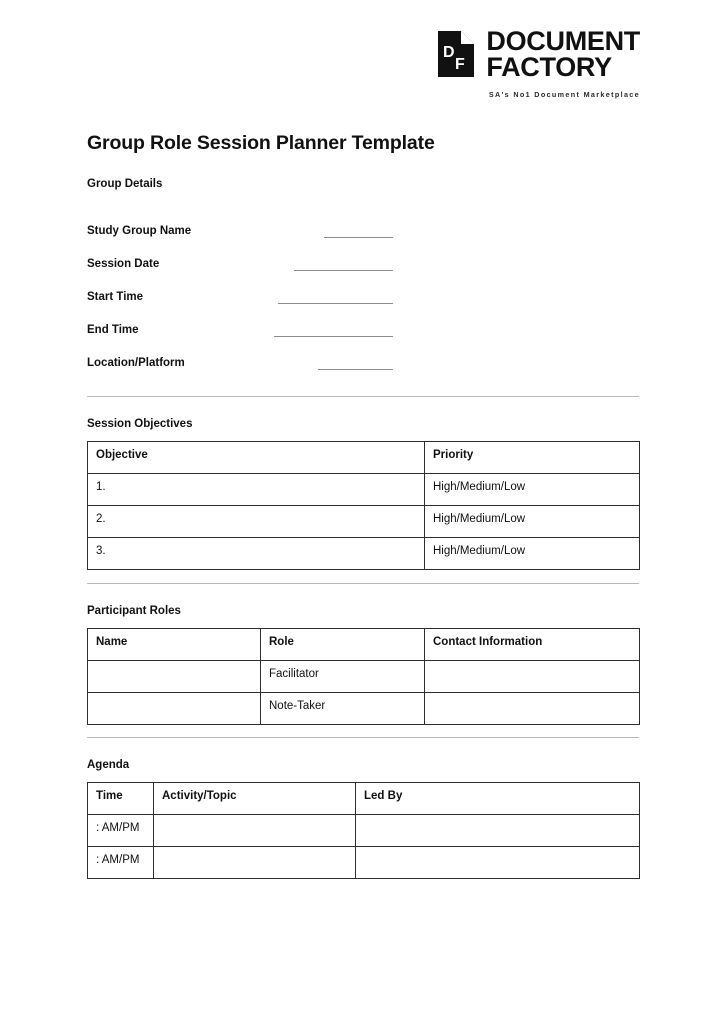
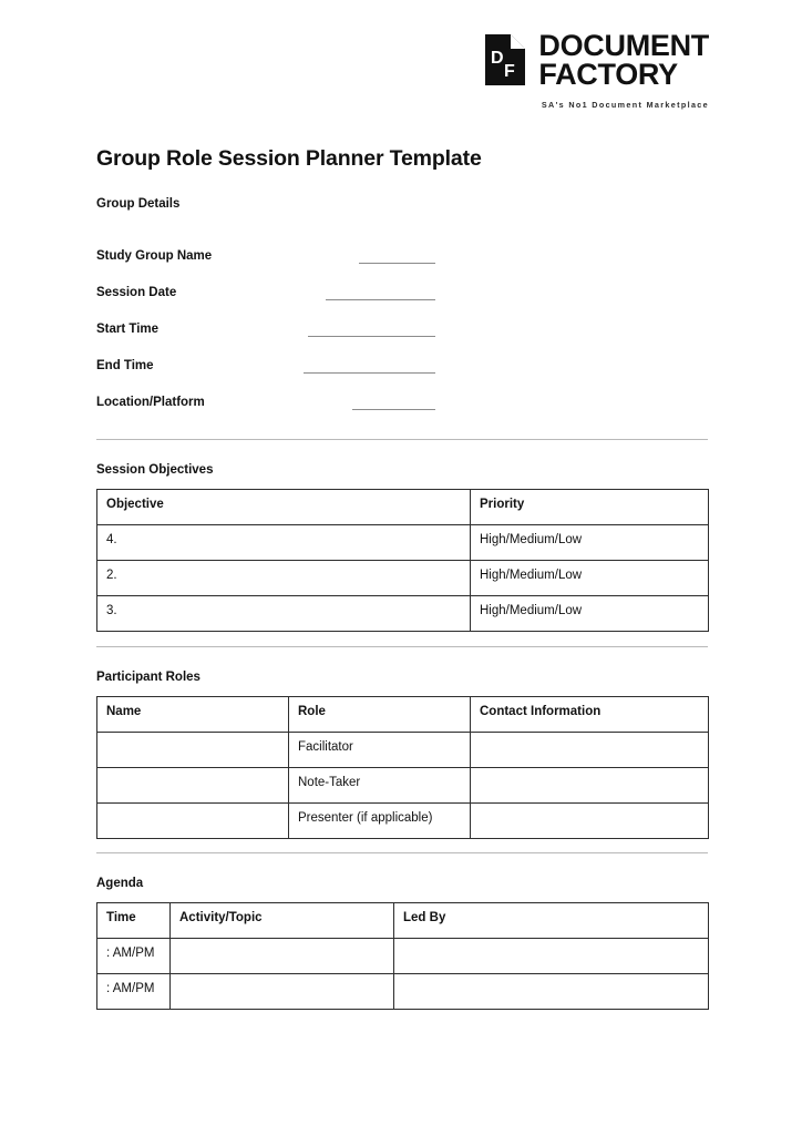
  D
  F
  DOCUMENT
  FACTORY
  SA's No1 Document Marketplace
  Group Role Session Planner Template
  Group Details
  Study Group Name
  Session Date
  Start Time
  End Time
  Location/Platform
  Session Objectives
  Objective	Priority
- 1.	High/Medium/Low
+ 4.	High/Medium/Low
  2.	High/Medium/Low
  3.	High/Medium/Low
  Participant Roles
  Name	Role	Contact Information
  	Facilitator
  	Note-Taker
+ 	Presenter (if applicable)
  Agenda
  Time	Activity/Topic	Led By
  : AM/PM
  : AM/PM
